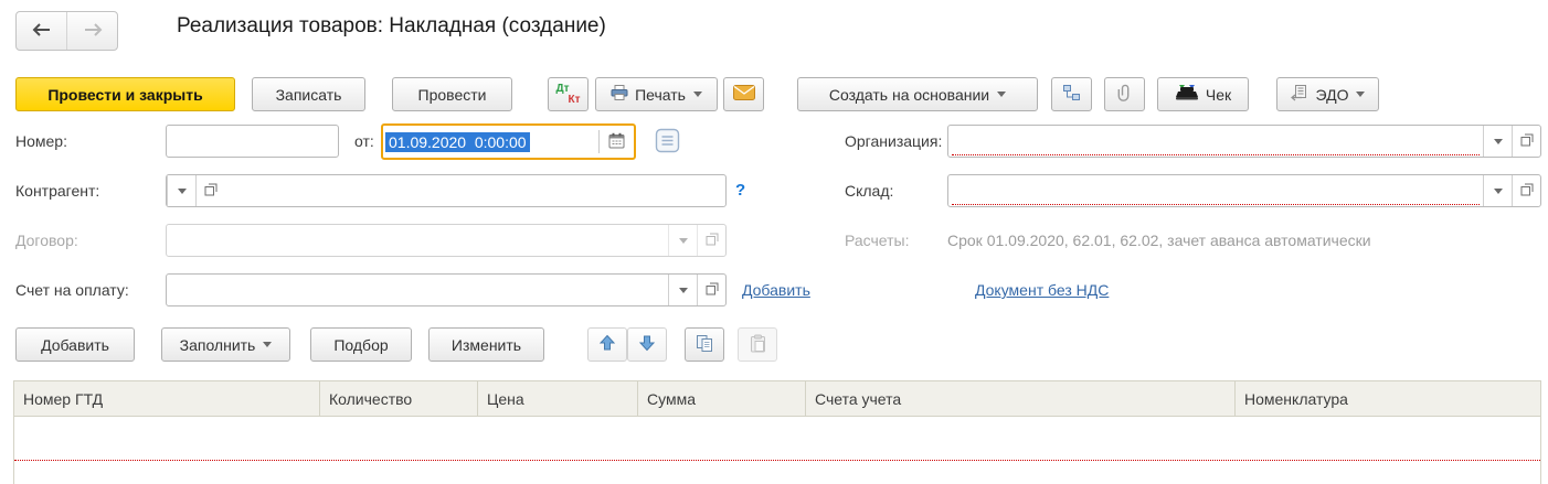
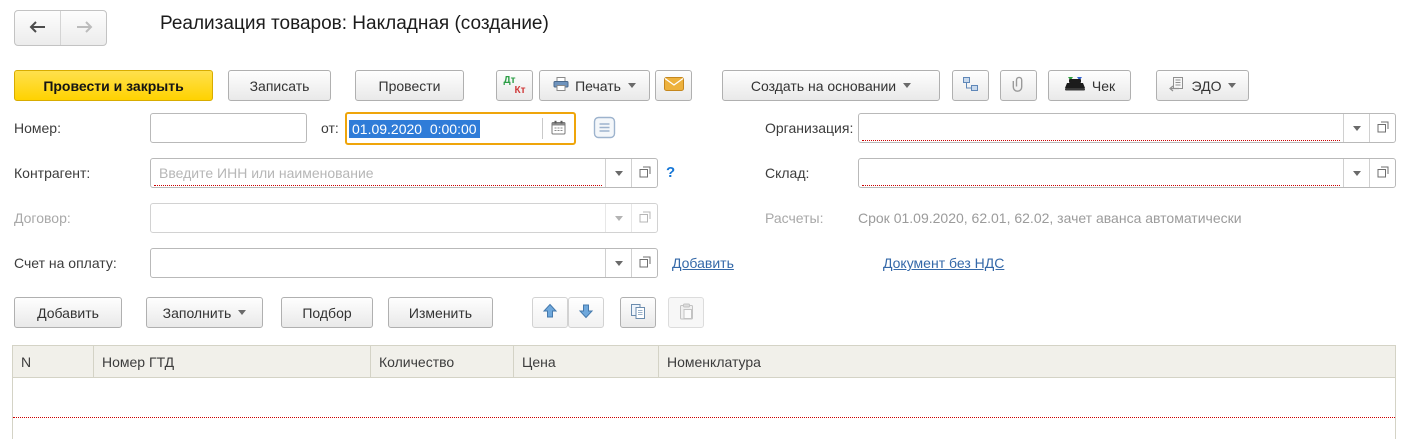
  Реализация товаров: Накладная (создание)
  Провести и закрыть
  Записать
  Провести
  Дт
  Кт
  Печать
  Создать на основании
  Чек
  ЭДО
  Номер:
  от:
  01.09.2020 0:00:00
  Организация:
  Контрагент:
+ Введите ИНН или наименование
  ?
  Склад:
  Договор:
  Расчеты:
  Срок 01.09.2020, 62.01, 62.02, зачет аванса автоматически
  Счет на оплату:
  Добавить
  Документ без НДС
  Добавить
  Заполнить
  Подбор
  Изменить
+ N
  Номер ГТД
  Количество
  Цена
- Сумма
- Счета учета
  Номенклатура
